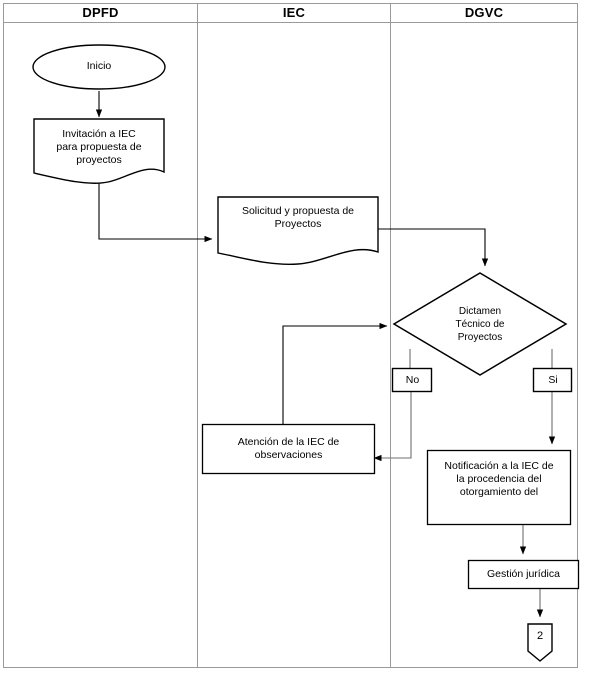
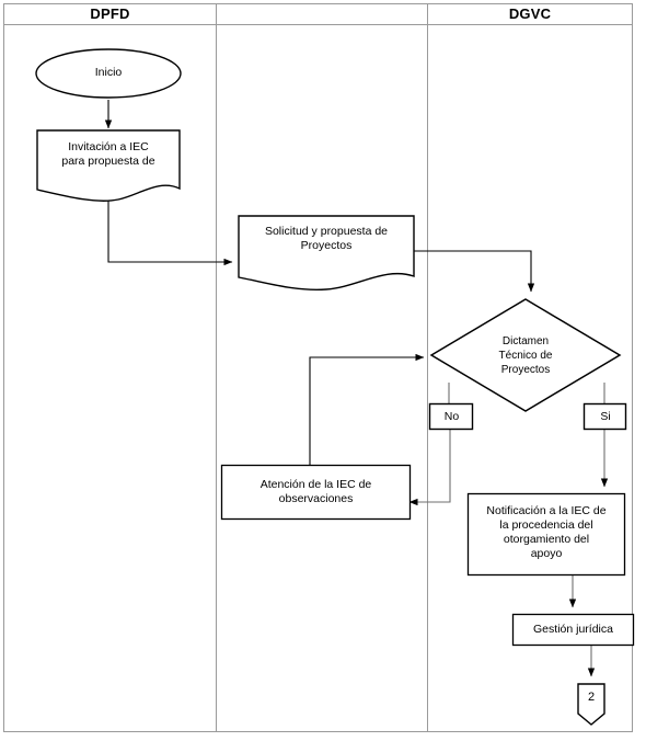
  DPFD
- IEC
  DGVC
  Inicio
  Invitación a IEC
  para propuesta de
- proyectos
  Solicitud y propuesta de
  Proyectos
  Dictamen
  Técnico de
  Proyectos
  No
  Si
  Atención de la IEC de
  observaciones
  Notificación a la IEC de
  la procedencia del
  otorgamiento del
+ apoyo
  Gestión jurídica
  2
